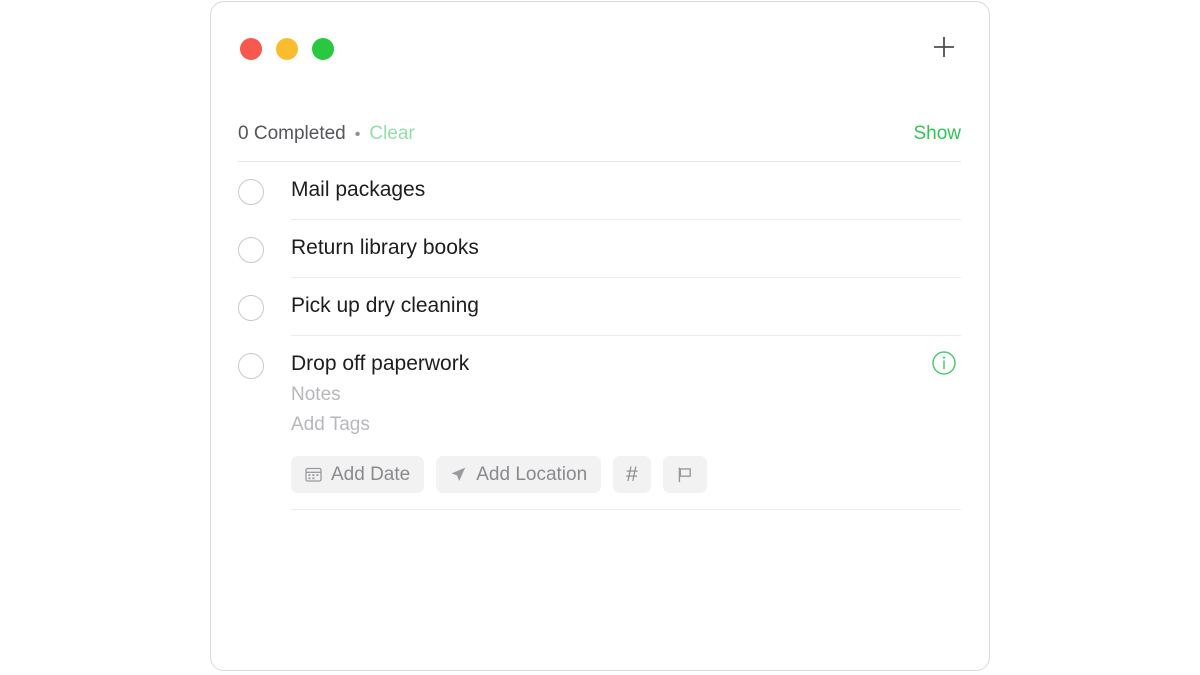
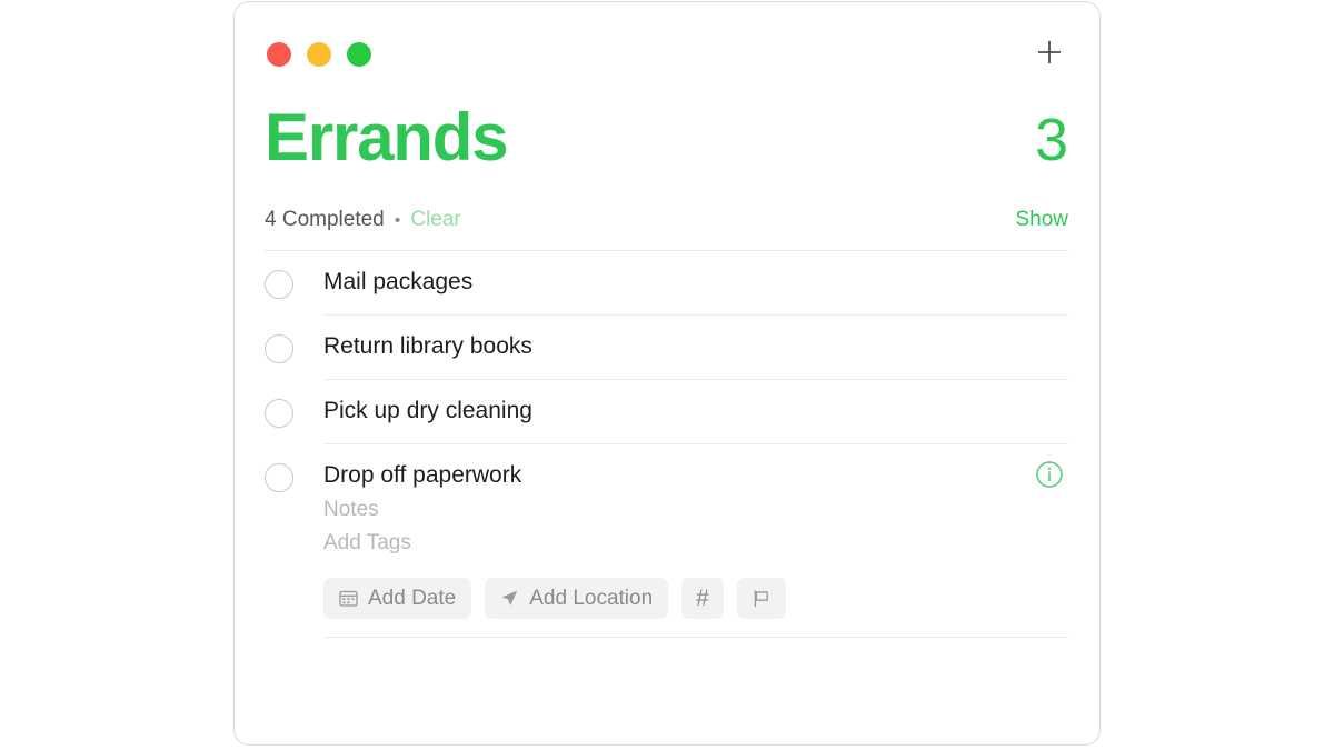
+ Errands
+ 3
- 0 Completed
+ 4 Completed
  •
  Clear
  Show
  Mail packages
  Return library books
  Pick up dry cleaning
  Drop off paperwork
  Notes
  Add Tags
  Add Date
  Add Location
  #
